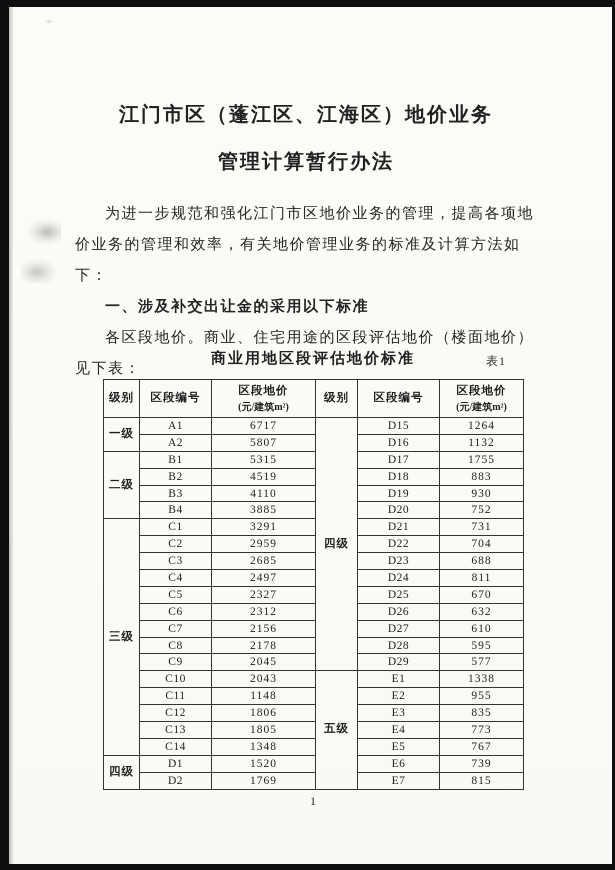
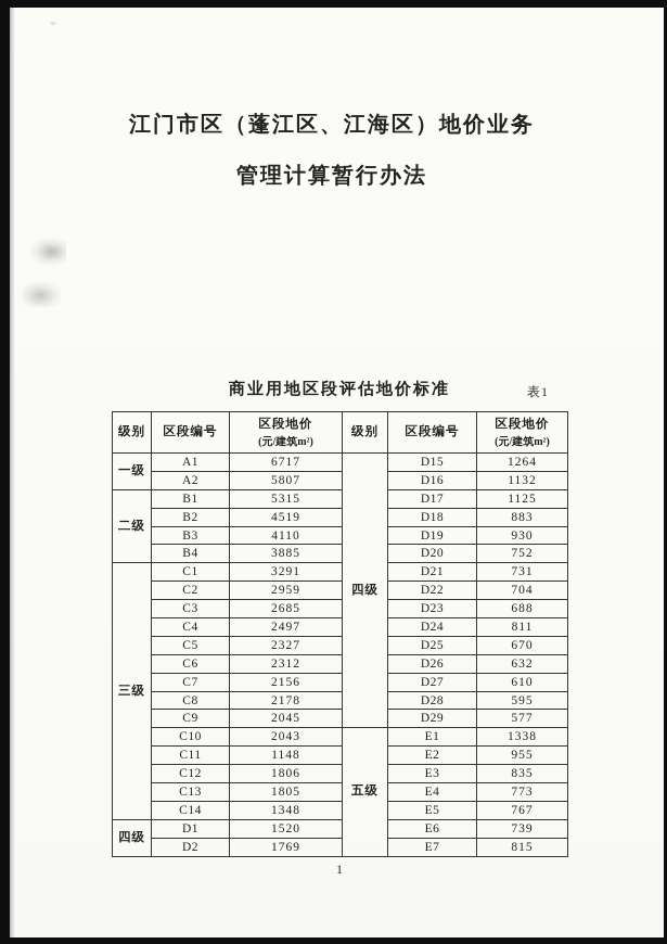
  江门市区（蓬江区、江海区）地价业务
  管理计算暂行办法
- 为进一步规范和强化江门市区地价业务的管理，提高各项地价业务的管理和效率，有关地价管理业务的标准及计算方法如下：
- 一、涉及补交出让金的采用以下标准
- 各区段地价。商业、住宅用途的区段评估地价（楼面地价）见下表：
  商业用地区段评估地价标准
  表1
  级别	区段编号	区段地价 (元/建筑m²)	级别	区段编号	区段地价 (元/建筑m²)
  一级	A1	6717	四级	D15	1264
  A2	5807	D16	1132
- 二级	B1	5315	D17	1755
+ 二级	B1	5315	D17	1125
  B2	4519	D18	883
  B3	4110	D19	930
  B4	3885	D20	752
  三级	C1	3291	D21	731
  C2	2959	D22	704
  C3	2685	D23	688
  C4	2497	D24	811
  C5	2327	D25	670
  C6	2312	D26	632
  C7	2156	D27	610
  C8	2178	D28	595
  C9	2045	D29	577
  C10	2043	五级	E1	1338
  C11	1148	E2	955
  C12	1806	E3	835
  C13	1805	E4	773
  C14	1348	E5	767
  四级	D1	1520	E6	739
  D2	1769	E7	815
  1
